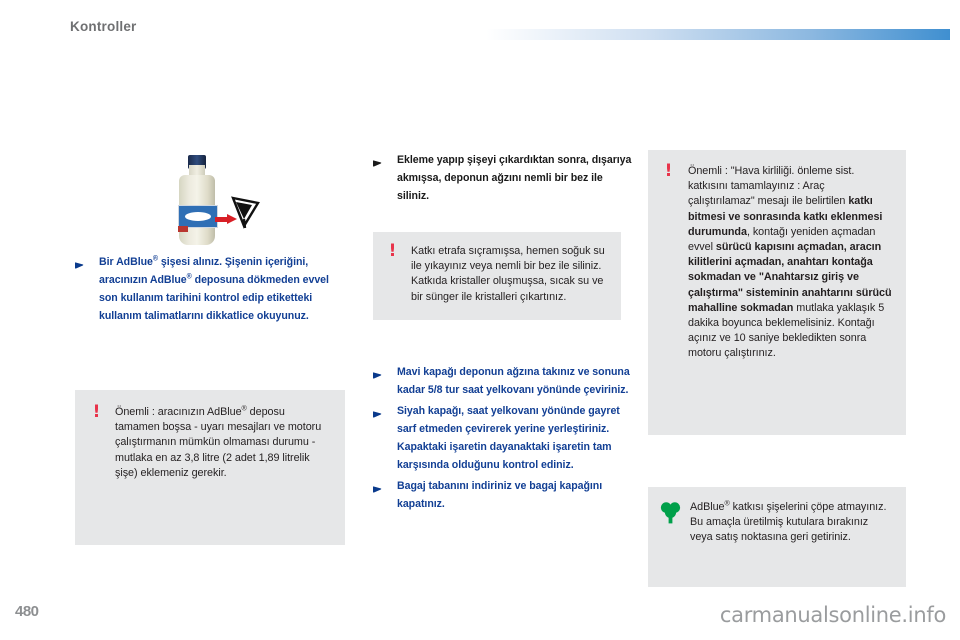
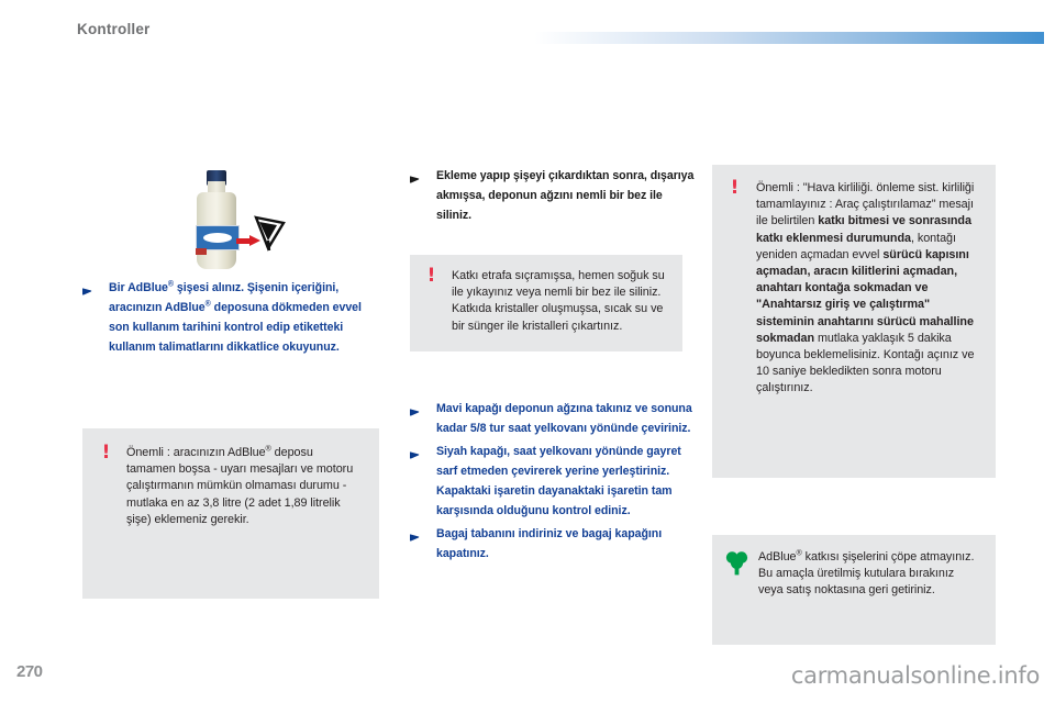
  Kontroller
  Bir AdBlue şişesi alınız. Şişenin içeriğini, aracınızın AdBlue deposuna dökmeden evvel son kullanım tarihini kontrol edip etiketteki kullanım talimatlarını dikkatlice okuyunuz.
  !
  Önemli : aracınızın AdBlue® deposu tamamen boşsa - uyarı mesajları ve motoru çalıştırmanın mümkün olmaması durumu - mutlaka en az 3,8 litre (2 adet 1,89 litrelik şişe) eklemeniz gerekir.
  Ekleme yapıp şişeyi çıkardıktan sonra, dışarıya akmışsa, deponun ağzını nemli bir bez ile siliniz.
  !
  Katkı etrafa sıçramışsa, hemen soğuk su ile yıkayınız veya nemli bir bez ile siliniz.
  Katkıda kristaller oluşmuşsa, sıcak su ve bir sünger ile kristalleri çıkartınız.
  Mavi kapağı deponun ağzına takınız ve sonuna kadar 5/8 tur saat yelkovanı yönünde çeviriniz.
  Siyah kapağı, saat yelkovanı yönünde gayret sarf etmeden çevirerek yerine yerleştiriniz. Kapaktaki işaretin dayanaktaki işaretin tam karşısında olduğunu kontrol ediniz.
  Bagaj tabanını indiriniz ve bagaj kapağını kapatınız.
  !
- Önemli : "Hava kirliliği. önleme sist. katkısını tamamlayınız : Araç çalıştırılamaz" mesajı ile belirtilen katkı bitmesi ve sonrasında katkı eklenmesi durumunda, kontağı yeniden açmadan evvel sürücü kapısını açmadan, aracın kilitlerini açmadan, anahtarı kontağa sokmadan ve "Anahtarsız giriş ve çalıştırma" sisteminin anahtarını sürücü mahalline sokmadan mutlaka yaklaşık 5 dakika boyunca beklemelisiniz. Kontağı açınız ve 10 saniye bekledikten sonra motoru çalıştırınız.
+ Önemli : "Hava kirliliği. önleme sist. kirliliği tamamlayınız : Araç çalıştırılamaz" mesajı ile belirtilen katkı bitmesi ve sonrasında katkı eklenmesi durumunda, kontağı yeniden açmadan evvel sürücü kapısını açmadan, aracın kilitlerini açmadan, anahtarı kontağa sokmadan ve "Anahtarsız giriş ve çalıştırma" sisteminin anahtarını sürücü mahalline sokmadan mutlaka yaklaşık 5 dakika boyunca beklemelisiniz. Kontağı açınız ve 10 saniye bekledikten sonra motoru çalıştırınız.
  AdBlue® katkısı şişelerini çöpe atmayınız. Bu amaçla üretilmiş kutulara bırakınız veya satış noktasına geri getiriniz.
- 480
+ 270
  carmanualsonline.info
